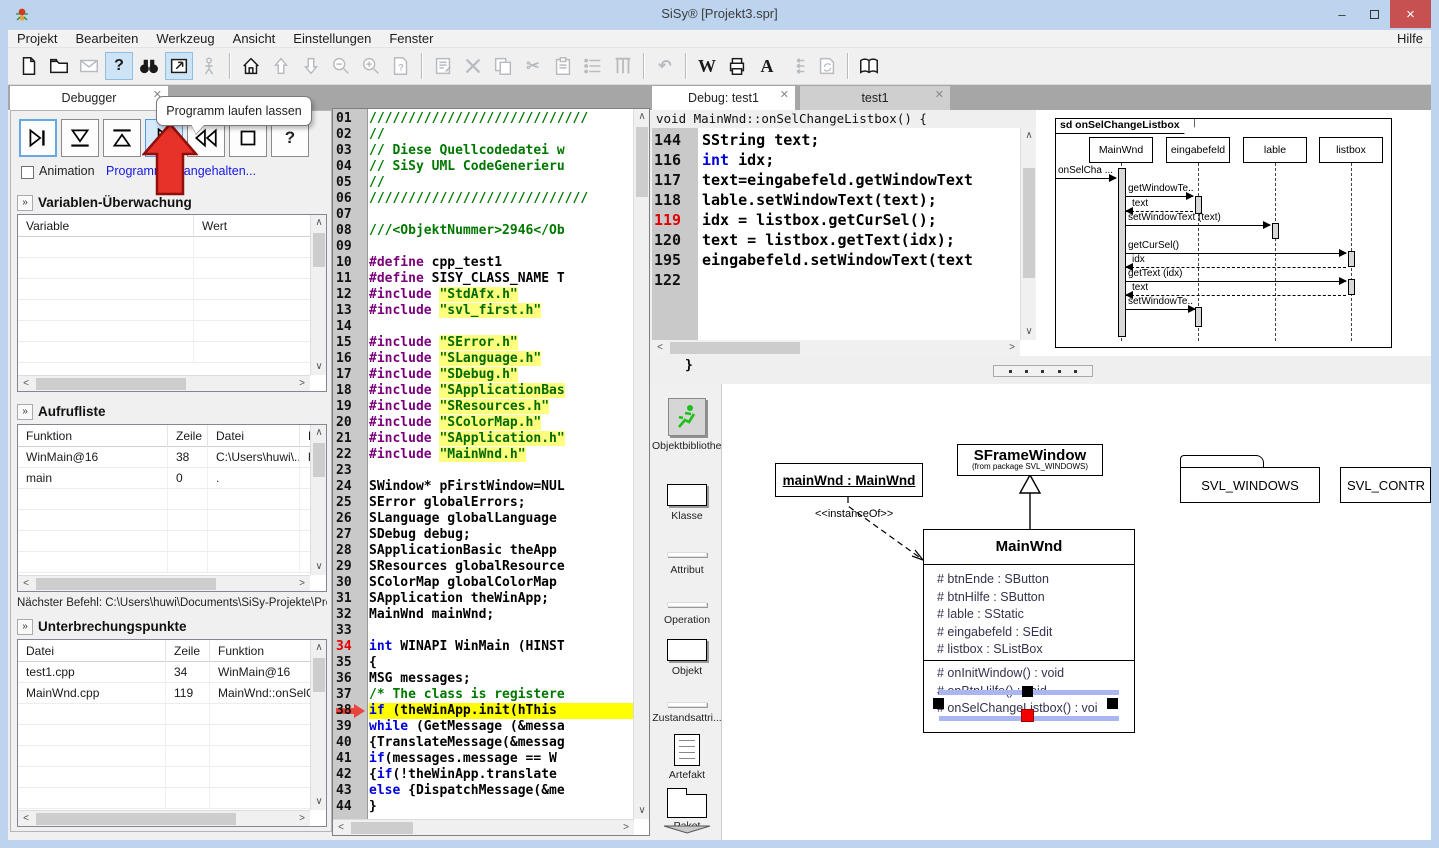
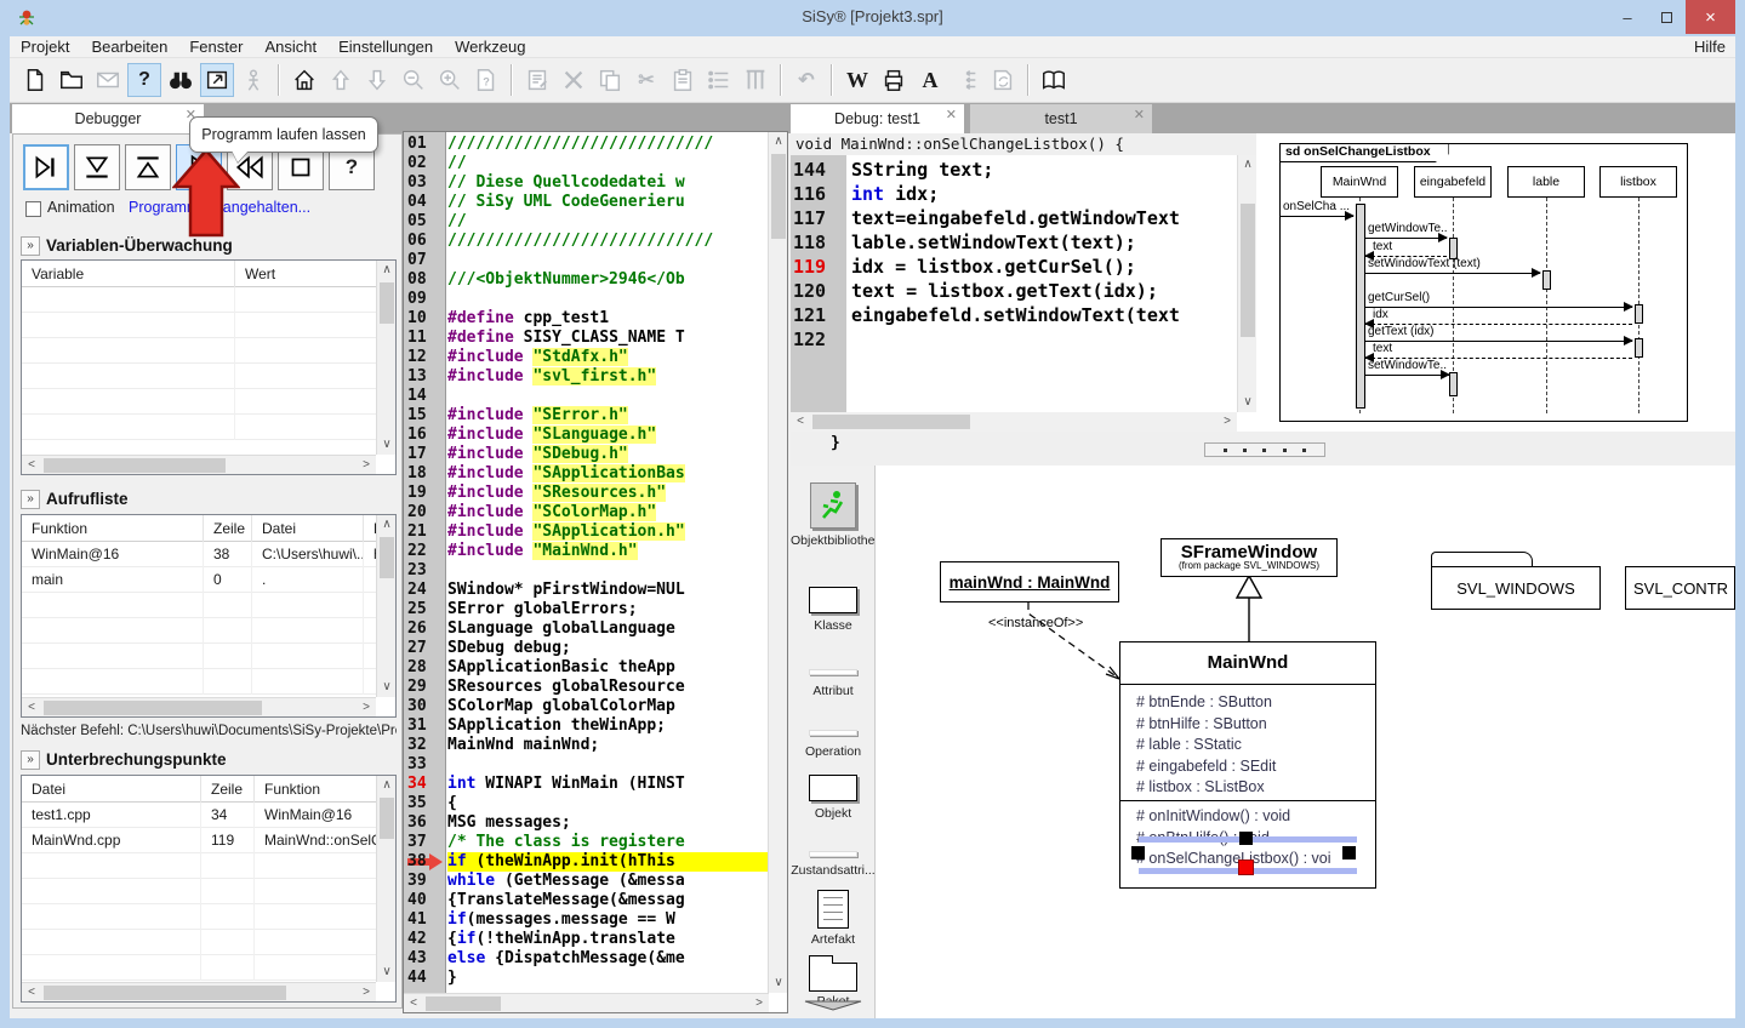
  SiSy® [Projekt3.spr]
  –
  ×
  Projekt
  Bearbeiten
- Werkzeug
+ Fenster
  Ansicht
  Einstellungen
- Fenster
+ Werkzeug
  Hilfe
  ?
  ?
  ✂
  ↶
  W
  A
  Debugger
  ✕
  Debug: test1
  ✕
  test1
  ✕
  ?
  Animation
  Program angehalten...
  »
  Variablen-Überwachung
  Variable
  Wert
  ∧
  ∨
  <
  >
  »
  Aufrufliste
  Funktion
  Zeile
  Datei
  WinMain@16
  38
  C:\Users\huwi\..
  main
  0
  .
  ∧
  ∨
  <
  >
  Nächster Befehl: C:\Users\huwi\Documents\SiSy-Projekte\Pr
  »
  Unterbrechungspunkte
  Datei
  Zeile
  Funktion
  test1.cpp
  34
  WinMain@16
  MainWnd.cpp
  119
  ∧
  ∨
  <
  >
  01
  02
  03
  04
  05
  06
  07
  08
  09
  10
  11
  12
  13
  14
  15
  16
  17
  18
  19
  20
  21
  22
  23
  24
  25
  26
  27
  28
  29
  30
  31
  32
  33
  34
  35
  36
  37
  38
  39
  40
  41
  42
  43
  44
  ////////////////////////////
  //
  // Diese Quellcodedatei w
  // SiSy UML CodeGenerieru
  //
  ////////////////////////////
  ///<ObjektNummer>2946</Ob
  #define cpp_test1
  #define SISY_CLASS_NAME T
  #include "StdAfx.h"
  #include "svl_first.h"
  #include "SError.h"
  #include "SLanguage.h"
  #include "SDebug.h"
  #include "SApplicationBas
  #include "SResources.h"
  #include "SColorMap.h"
  #include "SApplication.h"
  #include "MainWnd.h"
  SWindow* pFirstWindow=NUL
  SError globalErrors;
  SLanguage globalLanguage
  SDebug debug;
  SApplicationBasic theApp
  SResources globalResource
  SColorMap globalColorMap
  SApplication theWinApp;
  MainWnd mainWnd;
  int WINAPI WinMain (HINST
  {
  MSG messages;
  /* The class is registere
  if (theWinApp.init(hThis
  while (GetMessage (&messa
  {TranslateMessage(&messag
  if(messages.message == W
  {if(!theWinApp.translate
  else {DispatchMessage(&me
  }
  ∧
  ∨
  <
  >
  void MainWnd::onSelChangeListbox() {
  144
  116
  117
  118
  119
  120
- 195
+ 121
  122
  SString text;
  int idx;
  text=eingabefeld.getWindowText
  lable.setWindowText(text);
  idx = listbox.getCurSel();
  text = listbox.getText(idx);
  eingabefeld.setWindowText(text
  ∧
  ∨
  <
  >
  sd onSelChangeListbox
  MainWnd
  eingabefeld
  lable
  listbox
  onSelCha ...
  getWindowTe..
  text
  setWindowText (text)
  getCurSel()
  idx
  getText (idx)
  text
  setWindowTe..
  }
  Objektbibliothe
  Klasse
  Attribut
  Operation
  Objekt
  Zustandsattri...
  Artefakt
  mainWnd : MainWnd
  <<instanceOf>>
  SFrameWindow
  (from package SVL_WINDOWS)
  MainWnd
  # btnEnde : SButton
  # btnHilfe : SButton
  # lable : SStatic
  # eingabefeld : SEdit
  # listbox : SListBox
  # onInitWindow() : void
  onSelChangeListbox() : voi
  SVL_WINDOWS
  SVL_CONTR
  Programm laufen lassen
